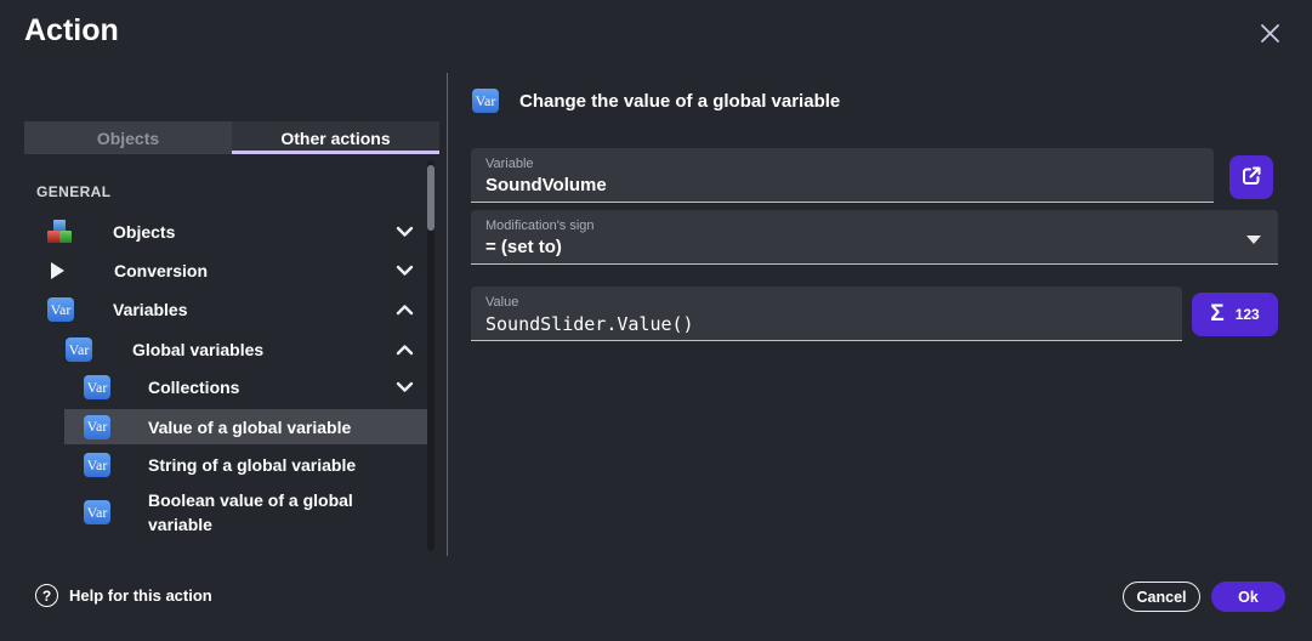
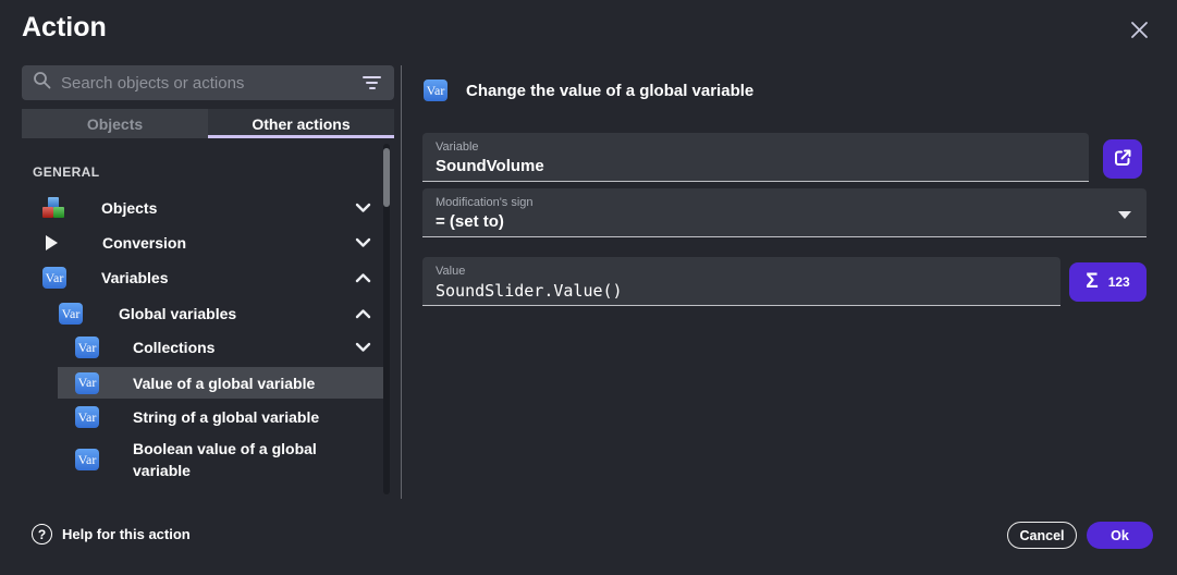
  Action
+ Search objects or actions
  Objects
  Other actions
  GENERAL
  Objects
  Conversion
  Var
  Variables
  Var
  Global variables
  Var
  Collections
  Var
  Value of a global variable
  Var
  String of a global variable
  Var
  Boolean value of a global variable
  Var
  Change the value of a global variable
  Variable
  SoundVolume
  Modification's sign
  = (set to)
  Value
  SoundSlider.Value()
  Σ
  123
  ?
  Help for this action
  Cancel
  Ok
